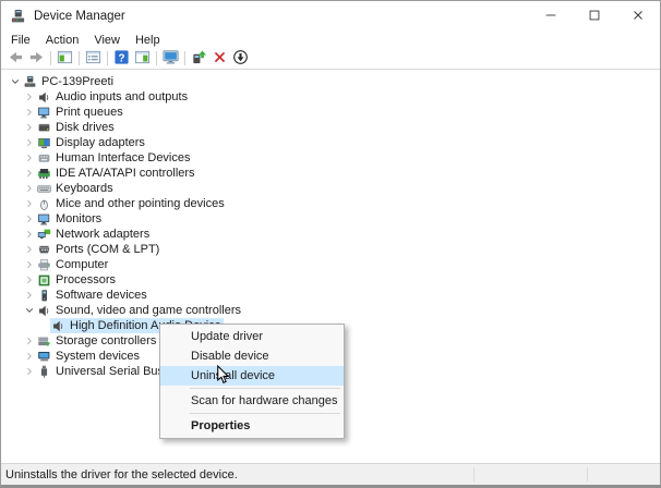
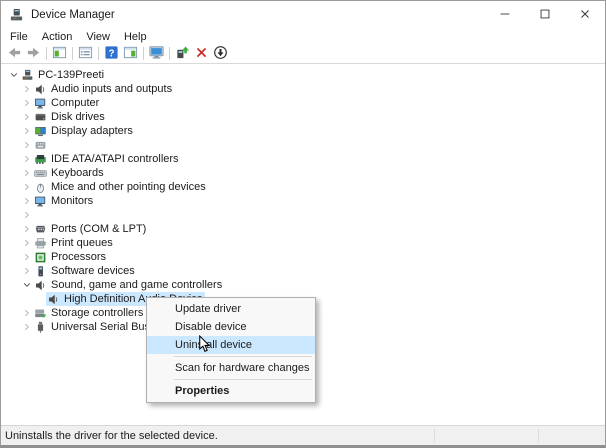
  Device Manager
  File
  Action
  View
  Help
  ?
  PC-139Preeti
  Audio inputs and outputs
- Print queues
+ Computer
  Disk drives
  Display adapters
- Human Interface Devices
  IDE ATA/ATAPI controllers
  Keyboards
  Mice and other pointing devices
  Monitors
- Network adapters
  Ports (COM & LPT)
- Computer
+ Print queues
  Processors
  Software devices
- Sound, video and game controllers
+ Sound, game and game controllers
  Storage controllers
- System devices
  Update driver
  Disable device
  Uninll device
  Scan for hardware changes
  Properties
  Uninstalls the driver for the selected device.
